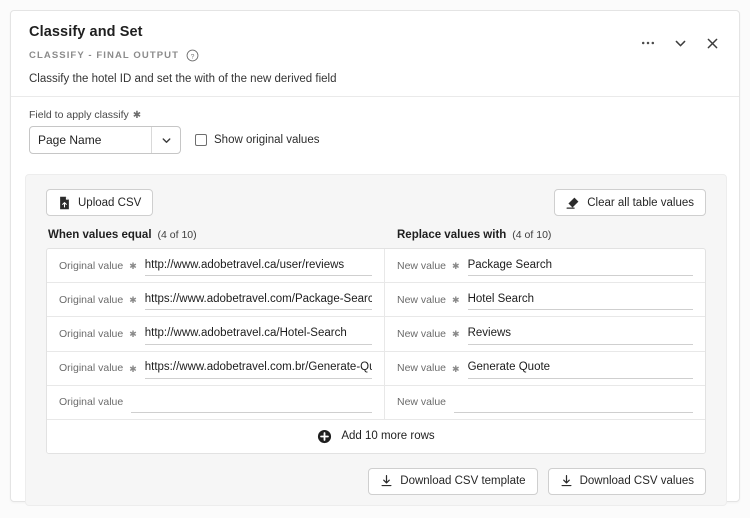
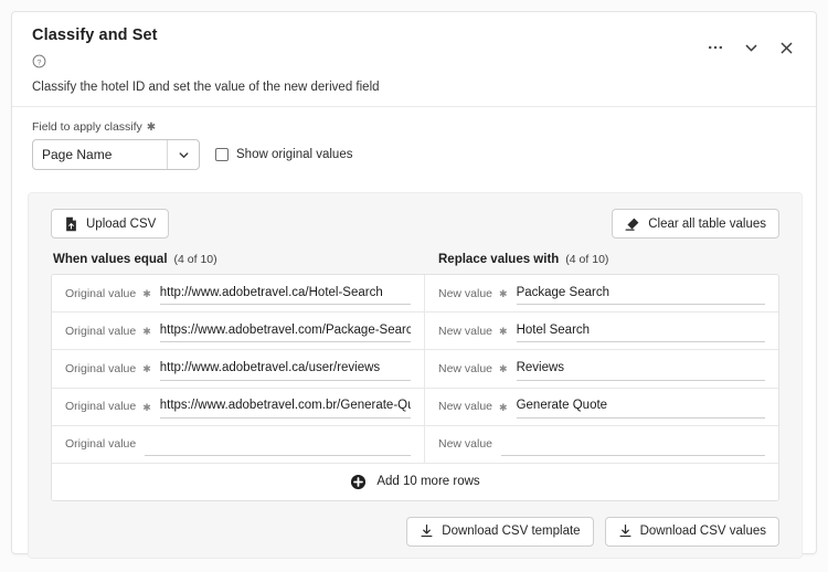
  Classify and Set
- CLASSIFY - FINAL OUTPUT
- Classify the hotel ID and set the with of the new derived field
+ Classify the hotel ID and set the value of the new derived field
  Field to apply classify
  ✱
  Page Name
  Show original values
  Upload CSV
  Clear all table values
  When values equal
  (4 of 10)
  Replace values with
  (4 of 10)
  Original value
  ✱
- http://www.adobetravel.ca/user/reviews
+ http://www.adobetravel.ca/Hotel-Search
  New value
  ✱
  Package Search
  Original value
  ✱
  https://www.adobetravel.com/Package-Searc
  New value
  ✱
  Hotel Search
  Original value
  ✱
- http://www.adobetravel.ca/Hotel-Search
+ http://www.adobetravel.ca/user/reviews
  New value
  ✱
  Reviews
  Original value
  ✱
  https://www.adobetravel.com.br/Generate-Q
  New value
  ✱
  Generate Quote
  Original value
  New value
  Add 10 more rows
  Download CSV template
  Download CSV values
